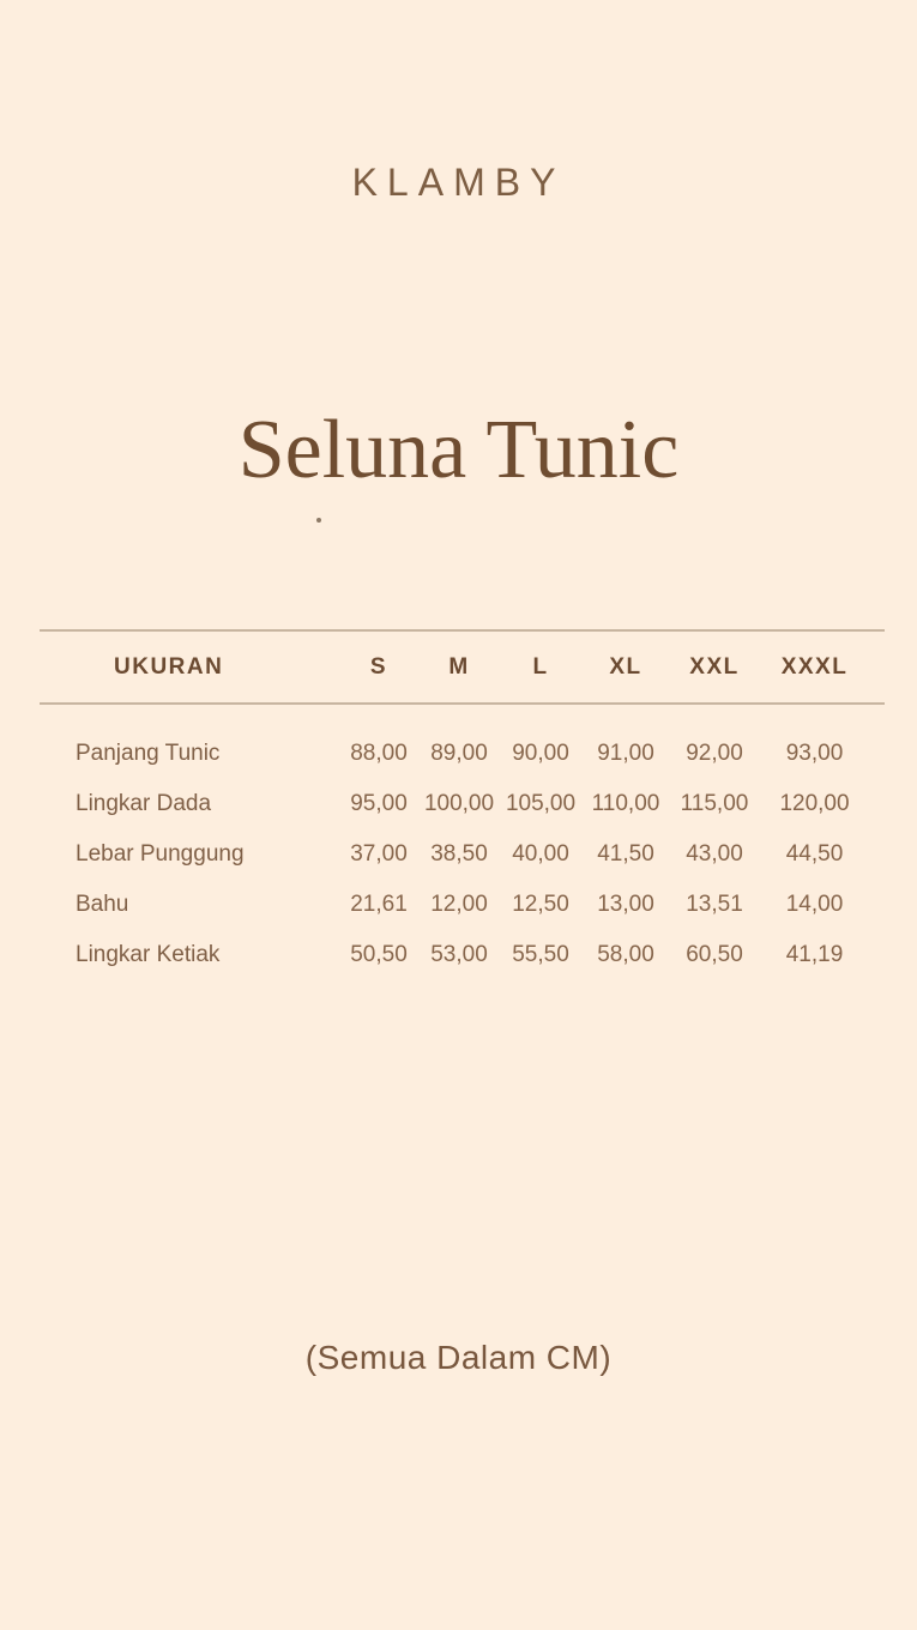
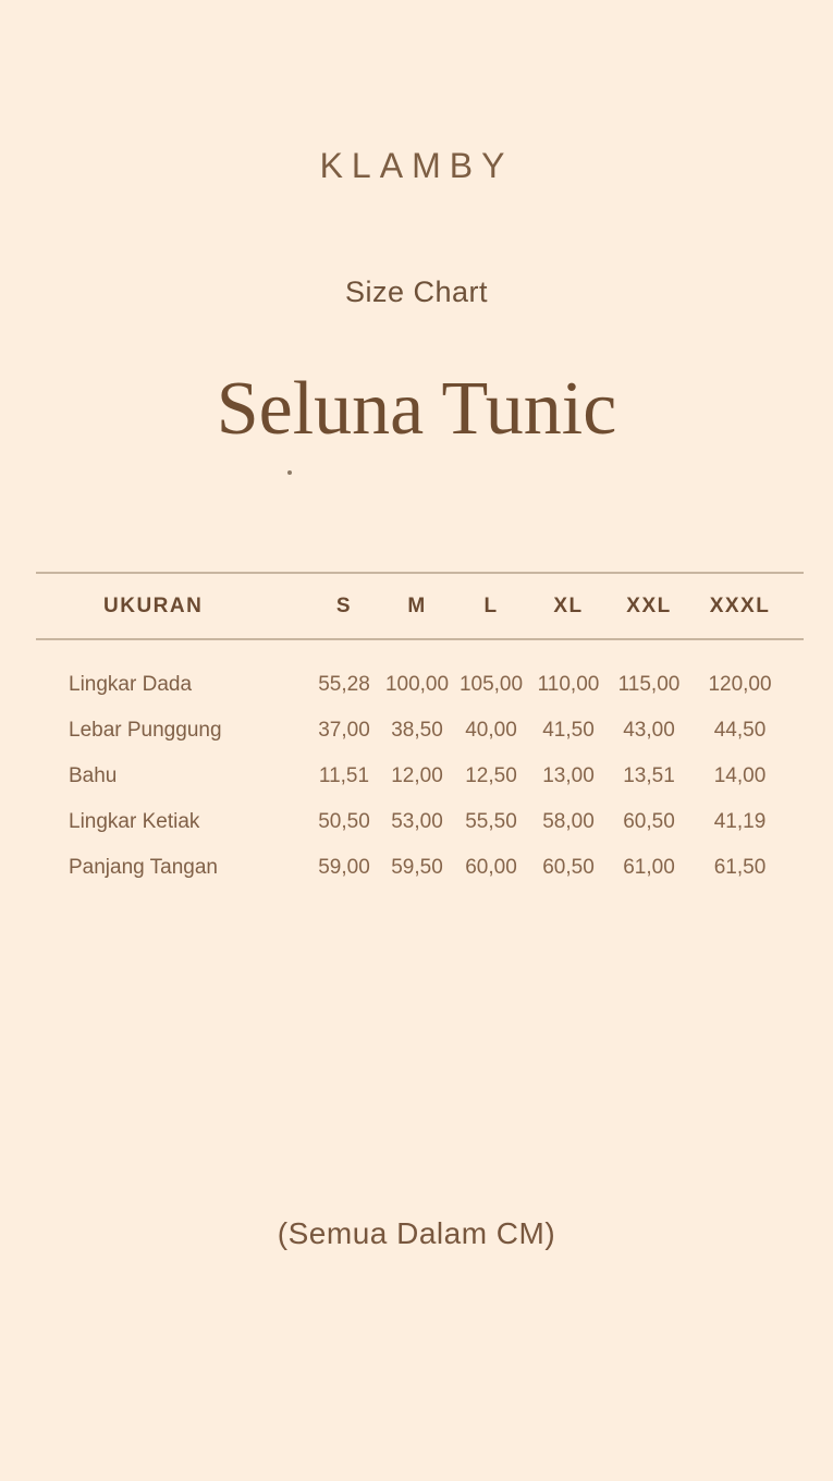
  KLAMBY
+ Size Chart
  Seluna Tunic
  UKURAN	S	M	L	XL	XXL	XXXL
- Panjang Tunic	88,00	89,00	90,00	91,00	92,00	93,00
- Lingkar Dada	95,00	100,00	105,00	110,00	115,00	120,00
+ Lingkar Dada	55,28	100,00	105,00	110,00	115,00	120,00
  Lebar Punggung	37,00	38,50	40,00	41,50	43,00	44,50
- Bahu	21,61	12,00	12,50	13,00	13,51	14,00
+ Bahu	11,51	12,00	12,50	13,00	13,51	14,00
  Lingkar Ketiak	50,50	53,00	55,50	58,00	60,50	41,19
+ Panjang Tangan	59,00	59,50	60,00	60,50	61,00	61,50
  (Semua Dalam CM)
